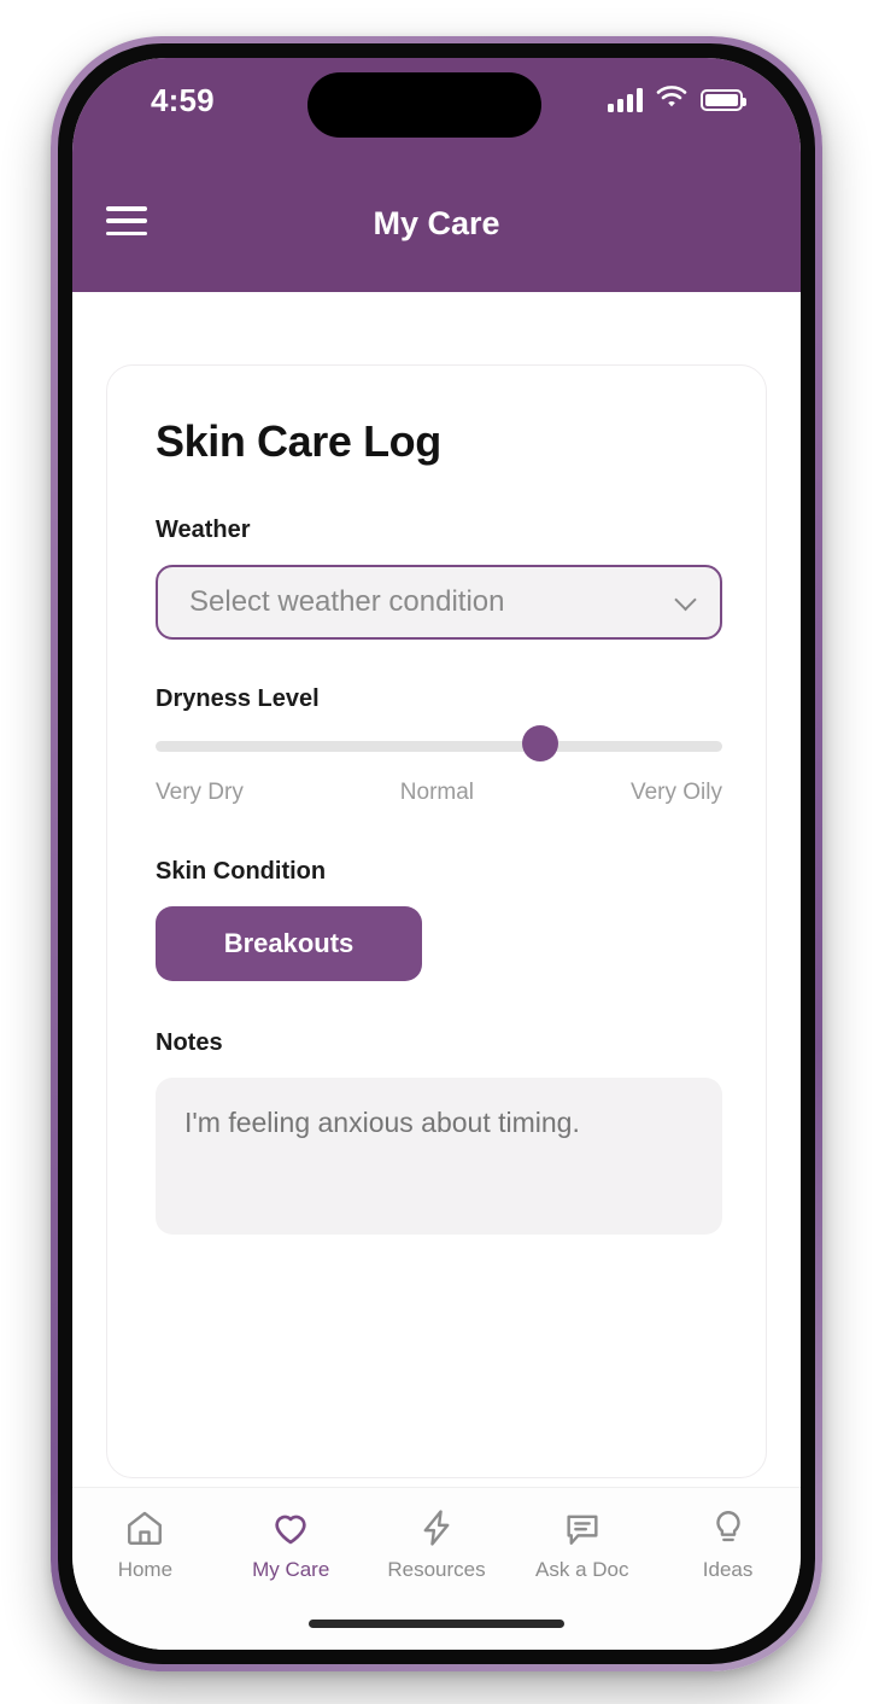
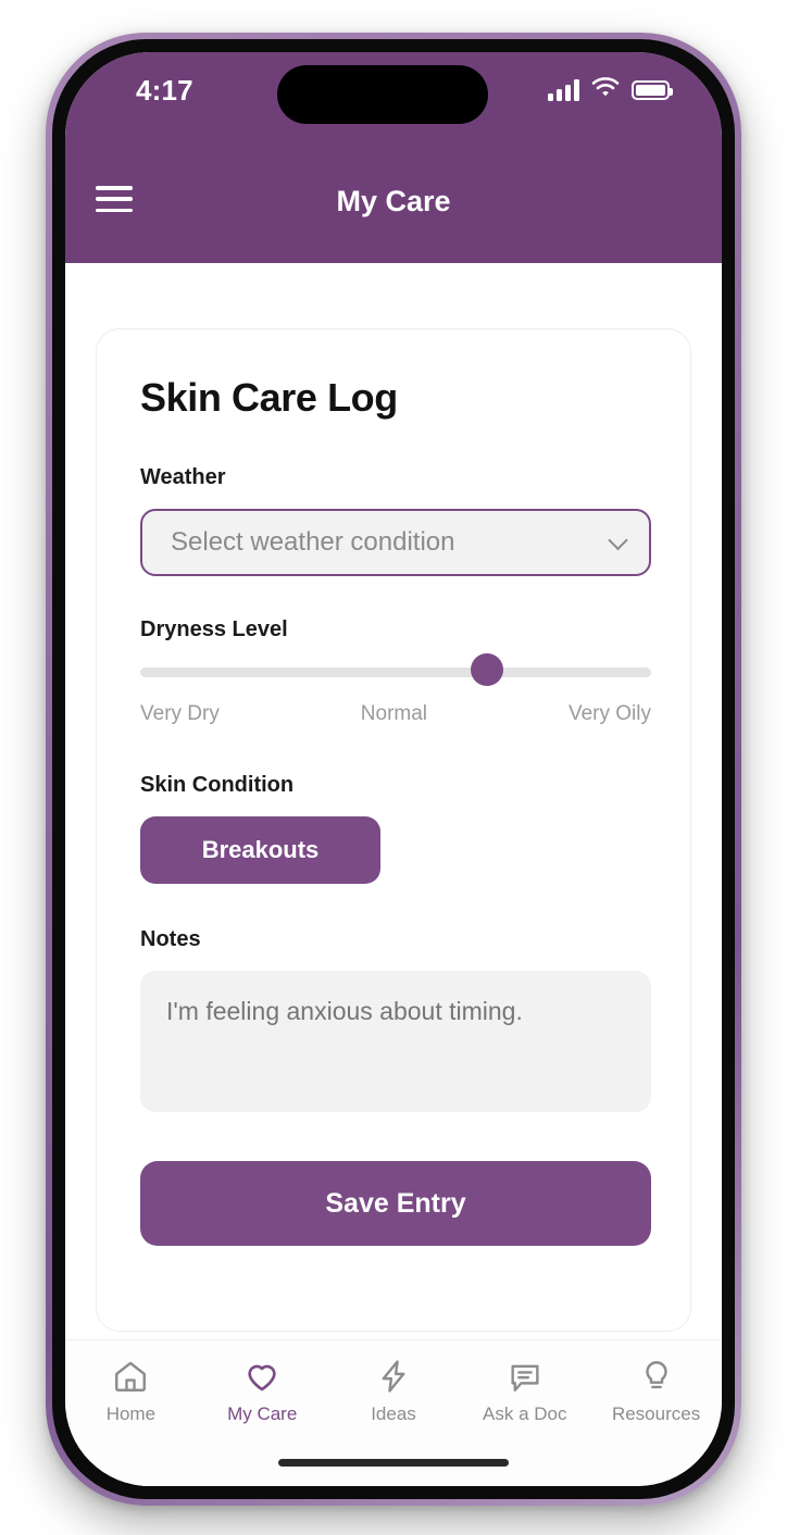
- 4:59
+ 4:17
  My Care
  Skin Care Log
  Weather
  Select weather condition
  Dryness Level
  Very Dry
  Normal
  Very Oily
  Skin Condition
  Breakouts
  Notes
  I'm feeling anxious about timing.
+ Save Entry
  Home
  My Care
- Resources
+ Ideas
  Ask a Doc
- Ideas
+ Resources
